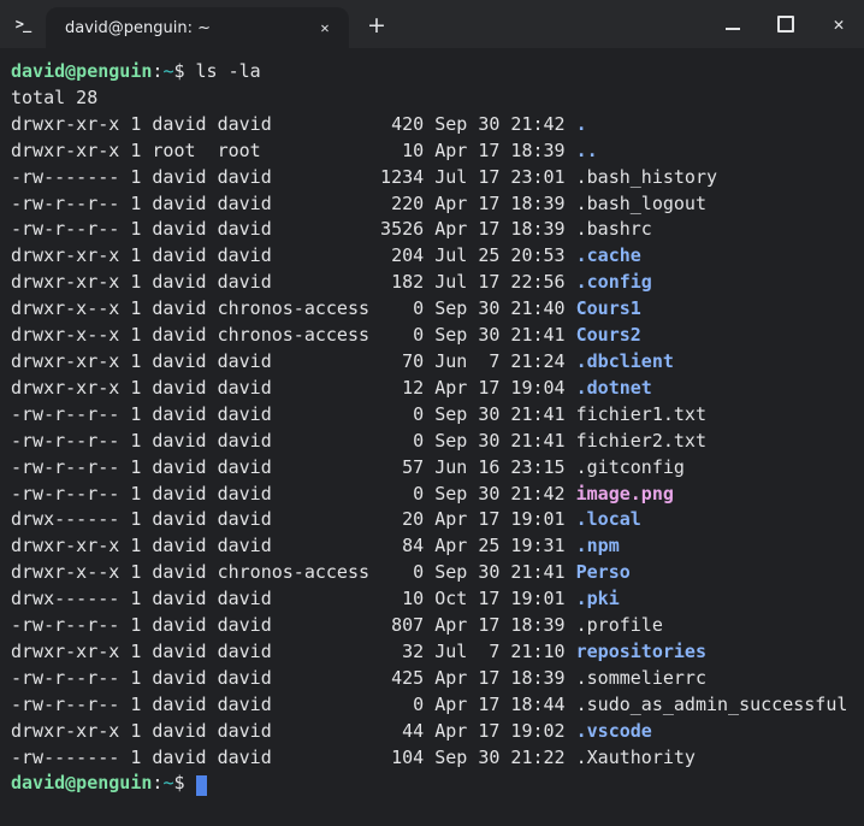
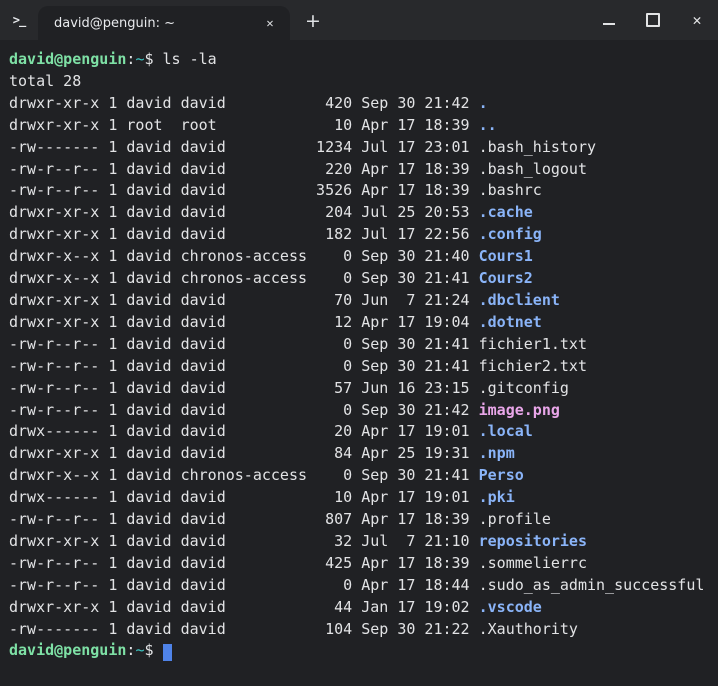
  >_
  david@penguin: ~
  ✕
  +
  ✕
  david@penguin:~$ ls -la
  total 28
  drwxr-xr-x 1 david david 420 Sep 30 21:42 .
  drwxr-xr-x 1 root root 10 Apr 17 18:39 ..
  -rw------- 1 david david 1234 Jul 17 23:01 .bash_history
  -rw-r--r-- 1 david david 220 Apr 17 18:39 .bash_logout
  -rw-r--r-- 1 david david 3526 Apr 17 18:39 .bashrc
  drwxr-xr-x 1 david david 204 Jul 25 20:53 .cache
  drwxr-xr-x 1 david david 182 Jul 17 22:56 .config
  drwxr-x--x 1 david chronos-access 0 Sep 30 21:40 Cours1
  drwxr-x--x 1 david chronos-access 0 Sep 30 21:41 Cours2
  drwxr-xr-x 1 david david 70 Jun 7 21:24 .dbclient
  drwxr-xr-x 1 david david 12 Apr 17 19:04 .dotnet
  -rw-r--r-- 1 david david 0 Sep 30 21:41 fichier1.txt
  -rw-r--r-- 1 david david 0 Sep 30 21:41 fichier2.txt
  -rw-r--r-- 1 david david 57 Jun 16 23:15 .gitconfig
  -rw-r--r-- 1 david david 0 Sep 30 21:42 image.png
  drwx------ 1 david david 20 Apr 17 19:01 .local
  drwxr-xr-x 1 david david 84 Apr 25 19:31 .npm
  drwxr-x--x 1 david chronos-access 0 Sep 30 21:41 Perso
- drwx------ 1 david david 10 Oct 17 19:01 .pki
+ drwx------ 1 david david 10 Apr 17 19:01 .pki
  -rw-r--r-- 1 david david 807 Apr 17 18:39 .profile
  drwxr-xr-x 1 david david 32 Jul 7 21:10 repositories
  -rw-r--r-- 1 david david 425 Apr 17 18:39 .sommelierrc
  -rw-r--r-- 1 david david 0 Apr 17 18:44 .sudo_as_admin_successful
- drwxr-xr-x 1 david david 44 Apr 17 19:02 .vscode
+ drwxr-xr-x 1 david david 44 Jan 17 19:02 .vscode
  -rw------- 1 david david 104 Sep 30 21:22 .Xauthority
  david@penguin:~$
